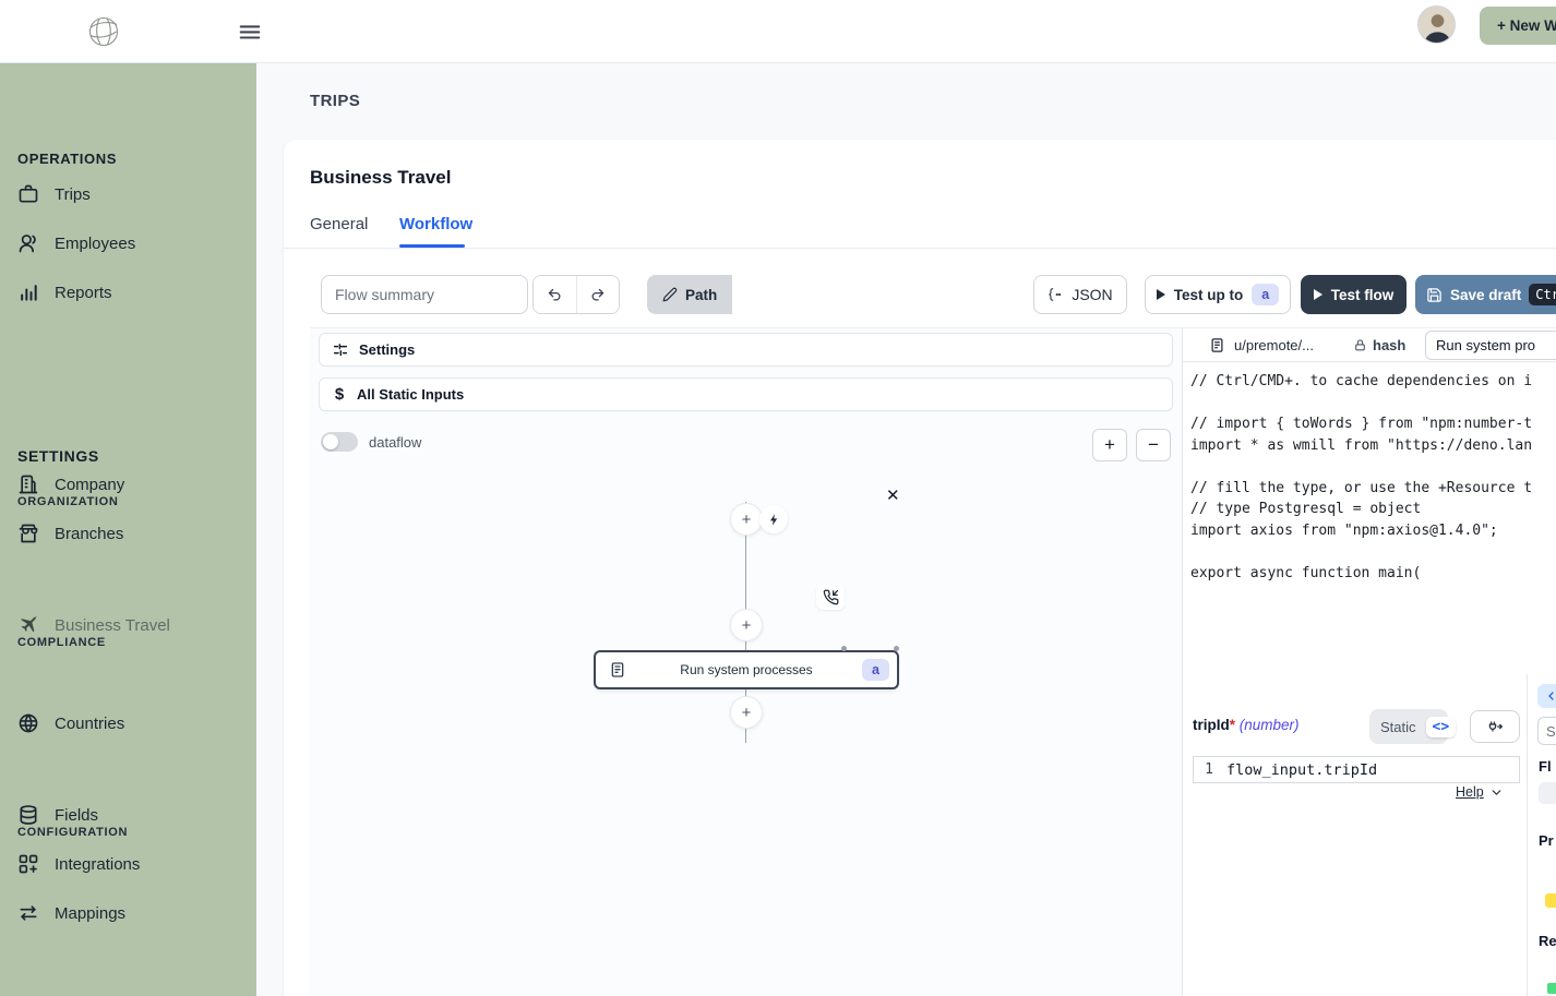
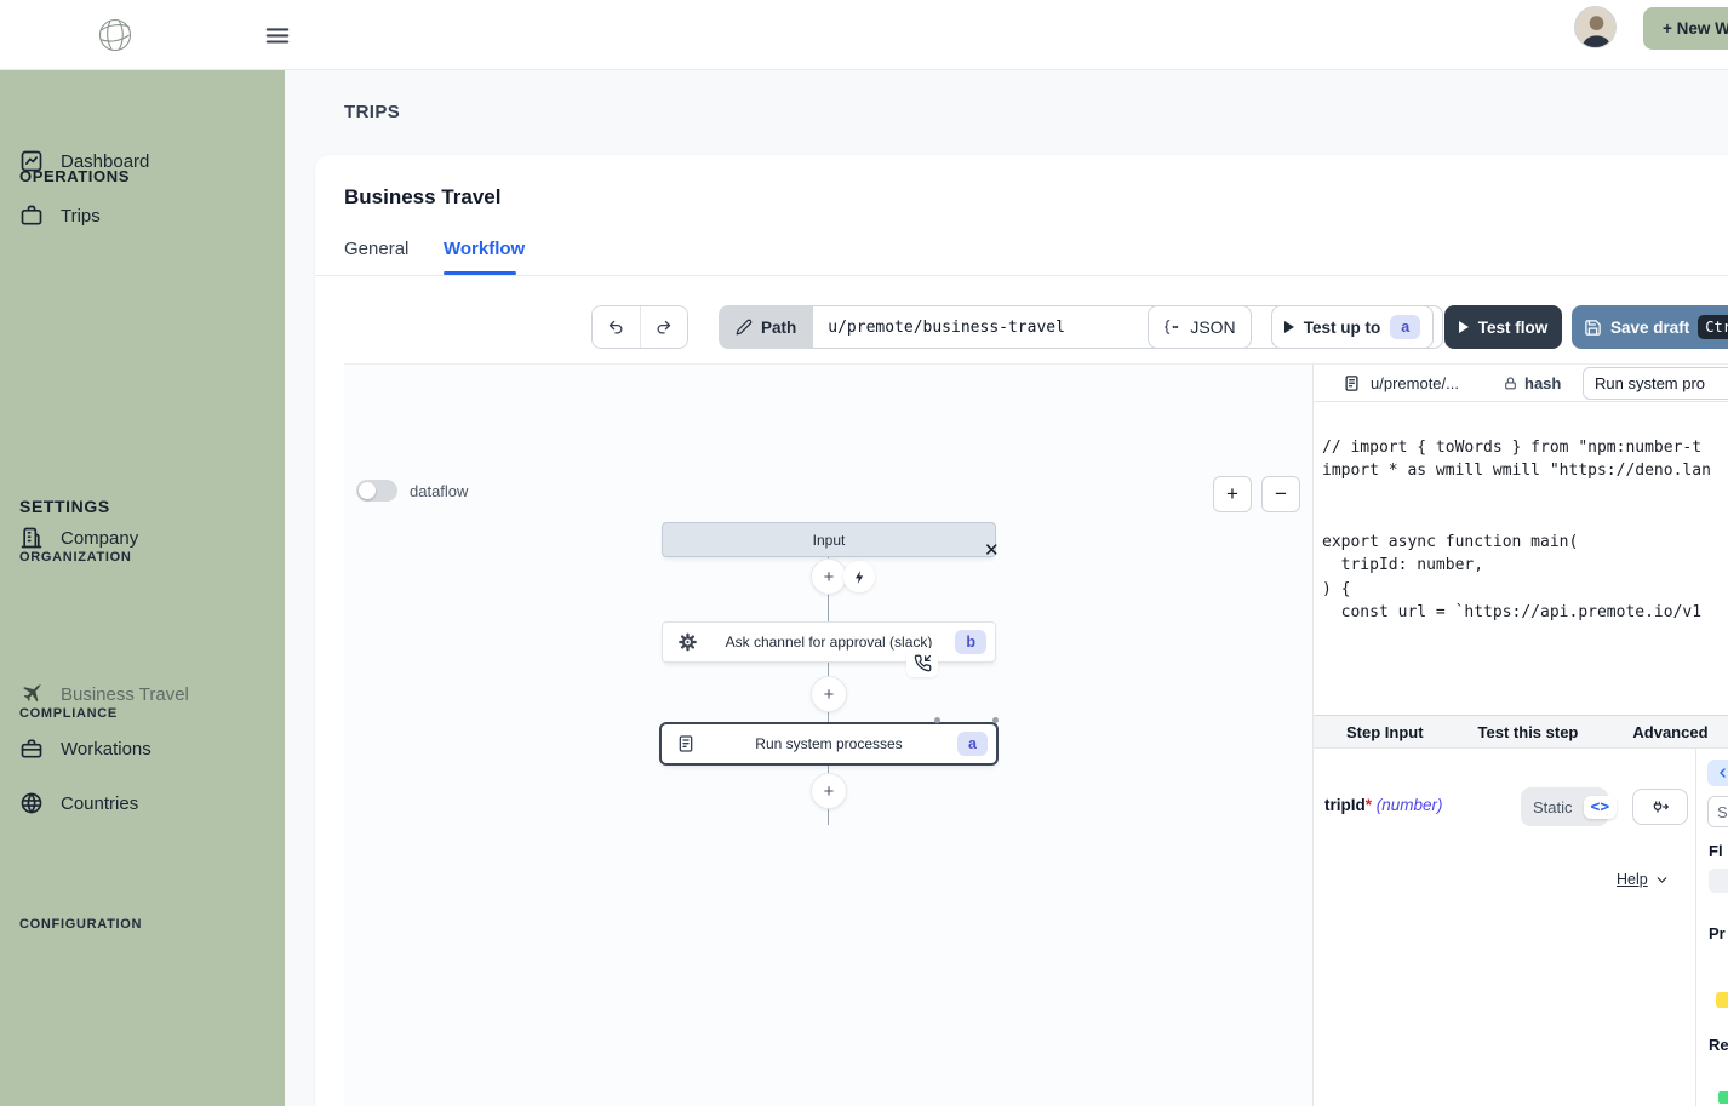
  + New W
  OPERATIONS
+ Dashboard
  Trips
- Employees
- Reports
  SETTINGS
  ORGANIZATION
  Company
- Branches
  COMPLIANCE
  Business Travel
+ Workations
  Countries
  CONFIGURATION
- Fields
- Integrations
- Mappings
  TRIPS
  Business Travel
  General
  Workflow
- Flow summary
  Path
+ u/premote/business-travel
  JSON
  Test up to
  a
  Test flow
  Save draft
  Ctr
- Settings
- $
- All Static Inputs
  dataflow
  +
  −
+ Input
  ✕
  +
+ Ask channel for approval (slack)
+ b
  +
  Run system processes
  a
  +
  u/premote/...
  hash
  Run system pro
- // Ctrl/CMD+. to cache dependencies on i
  // import { toWords } from "npm:number-t
- import * as wmill from "https://deno.lan
+ import * as wmill wmill "https://deno.lan
- // fill the type, or use the +Resource t
- // type Postgresql = object
- import axios from "npm:axios@1.4.0";
  export async function main(
+ tripId: number,
+ ) {
+ const url = `https://api.premote.io/v1
+ Step Input
+ Test this step
+ Advanced
  tripId* (number)
  Static
  <>
- 1
- flow_input.tripId
  Help
  S
  Fl
  Pr
  Re
